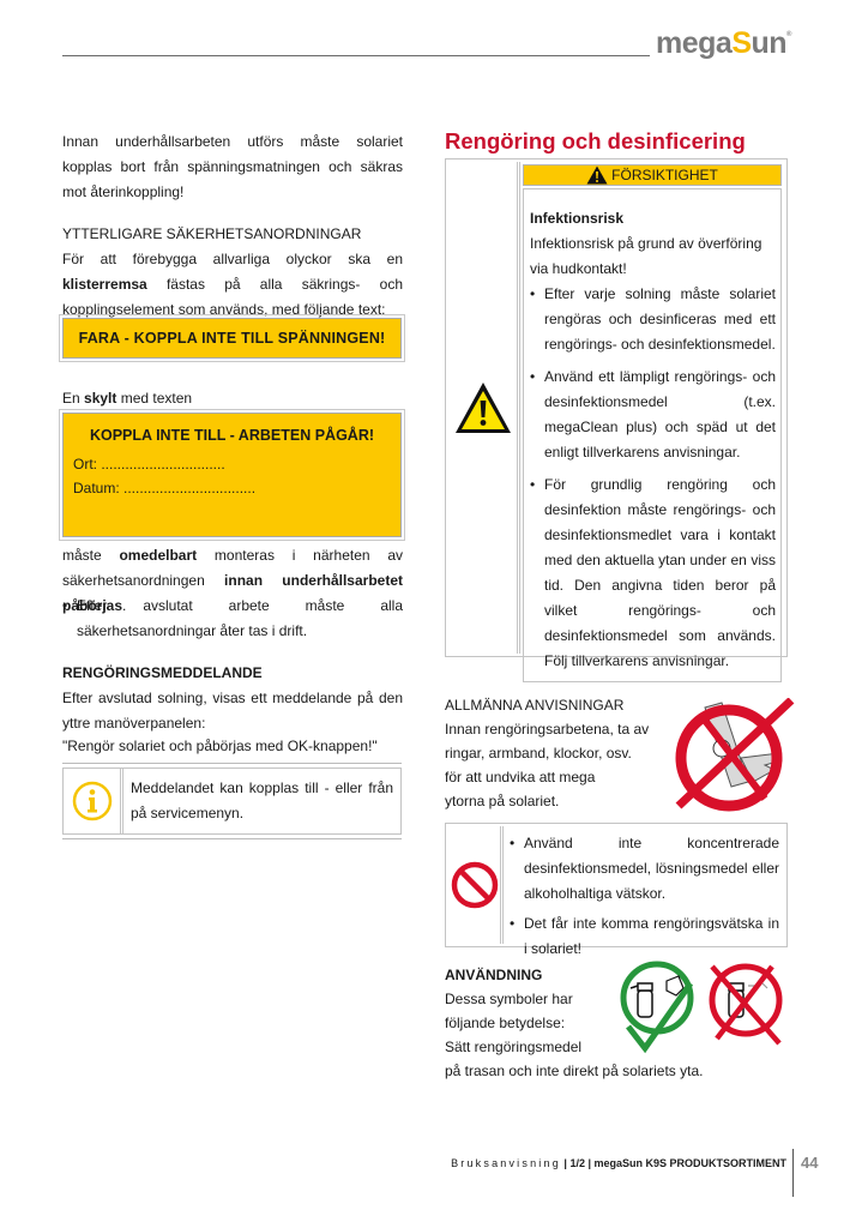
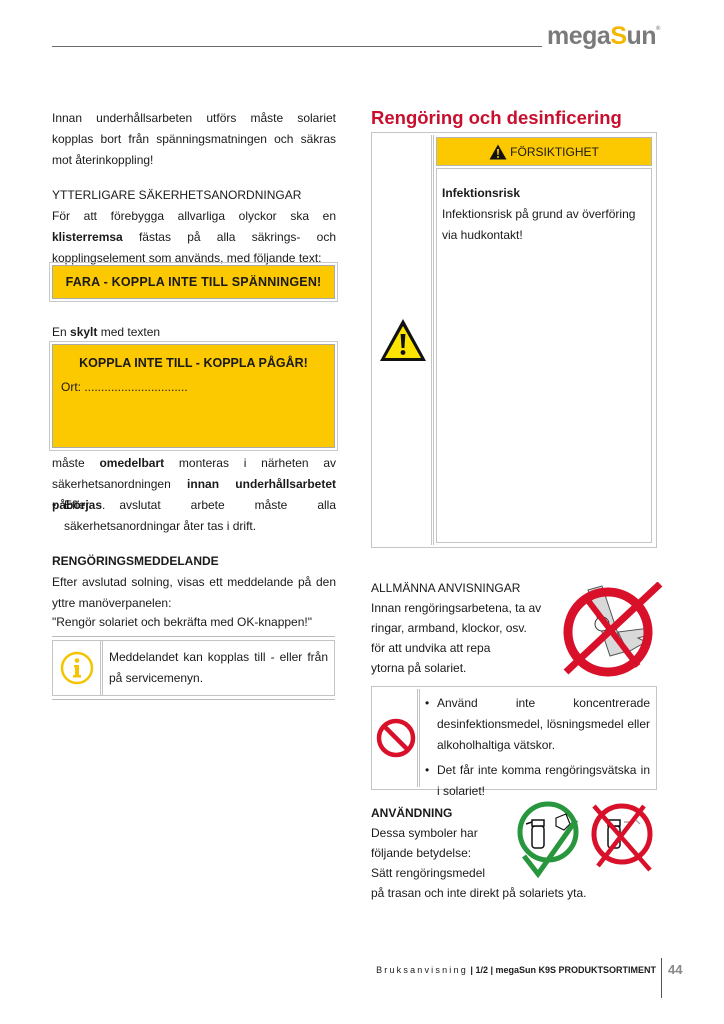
  megaSun
  Innan underhållsarbeten utförs måste solariet kopplas bort från spänningsmatningen och säkras mot återinkoppling!
  YTTERLIGARE SÄKERHETSANORDNINGAR
  För att förebygga allvarliga olyckor ska en klisterremsa fästas på alla säkrings- och kopplingselement som används, med följande text:
  FARA - KOPPLA INTE TILL SPÄNNINGEN!
  En skylt med texten
- KOPPLA INTE TILL - ARBETEN PÅGÅR!
+ KOPPLA INTE TILL - KOPPLA PÅGÅR!
  Ort: ...............................
- Datum: .................................
  måste omedelbart monteras i närheten av säkerhetsanordningen innan underhållsarbetet påbörjas.
  Efter avslutat arbete måste alla säkerhetsanordningar åter tas i drift.
  RENGÖRINGSMEDDELANDE
  Efter avslutad solning, visas ett meddelande på den yttre manöverpanelen:
- "Rengör solariet och påbörjas med OK-knappen!"
+ "Rengör solariet och bekräfta med OK-knappen!"
  Meddelandet kan kopplas till - eller från på servicemenyn.
  Rengöring och desinficering
  FÖRSIKTIGHET
  Infektionsrisk
  Infektionsrisk på grund av överföring via hudkontakt!
- Efter varje solning måste solariet rengöras och desinficeras med ett rengörings- och desinfektionsmedel.
- Använd ett lämpligt rengörings- och desinfektionsmedel (t.ex. megaClean plus) och späd ut det enligt tillverkarens anvisningar.
- För grundlig rengöring och desinfektion måste rengörings- och desinfektionsmedlet vara i kontakt med den aktuella ytan under en viss tid. Den angivna tiden beror på vilket rengörings- och desinfektionsmedel som används. Följ tillverkarens anvisningar.
  ALLMÄNNA ANVISNINGAR
  Innan rengöringsarbetena, ta av
  ringar, armband, klockor, osv.
- för att undvika att mega
+ för att undvika att repa
  ytorna på solariet.
  Använd inte koncentrerade desinfektionsmedel, lösningsmedel eller alkoholhaltiga vätskor.
  Det får inte komma rengöringsvätska in i solariet!
  ANVÄNDNING
  Dessa symboler har
  följande betydelse:
  Sätt rengöringsmedel
  på trasan och inte direkt på solariets yta.
  Bruksanvisning | 1/2 | megaSun K9S PRODUKTSORTIMENT
  44
